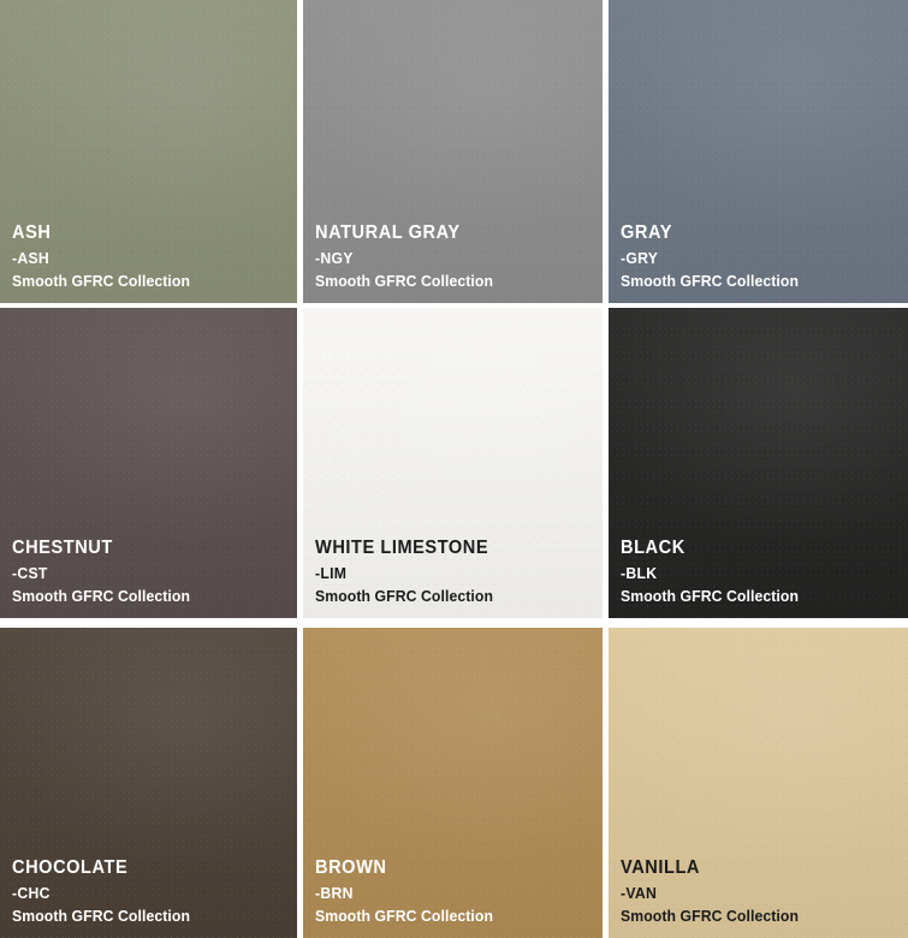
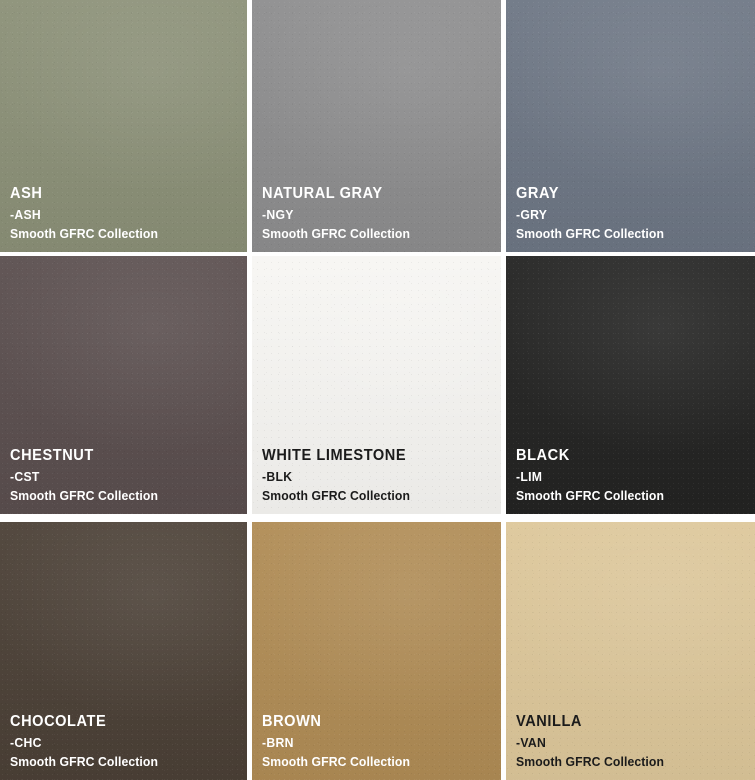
  ASH
  -ASH
  Smooth GFRC Collection
  NATURAL GRAY
  -NGY
  Smooth GFRC Collection
  GRAY
  -GRY
  Smooth GFRC Collection
  CHESTNUT
  -CST
  Smooth GFRC Collection
  WHITE LIMESTONE
- -LIM
+ -BLK
  Smooth GFRC Collection
  BLACK
- -BLK
+ -LIM
  Smooth GFRC Collection
  CHOCOLATE
  -CHC
  Smooth GFRC Collection
  BROWN
  -BRN
  Smooth GFRC Collection
  VANILLA
  -VAN
  Smooth GFRC Collection
